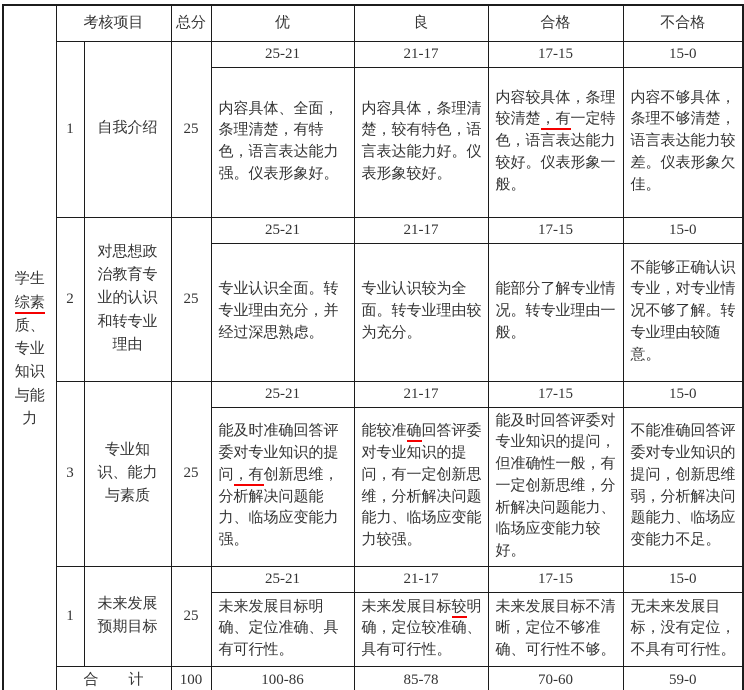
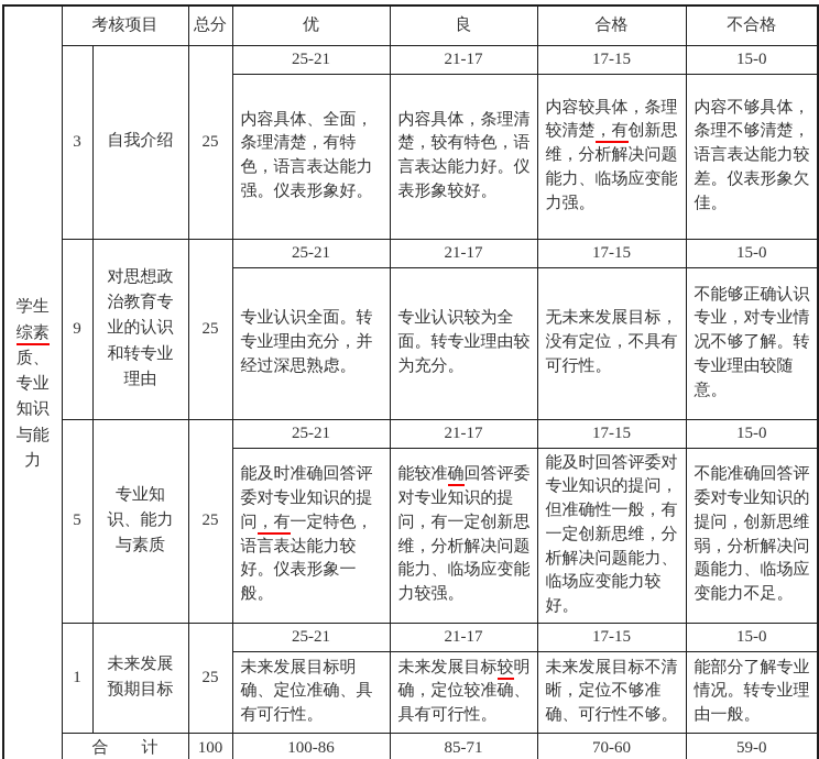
  学生综素质、专业知识与能力	考核项目	总分	优	良	合格	不合格
- 1	自我介绍	25	25-21	21-17	17-15	15-0
+ 3	自我介绍	25	25-21	21-17	17-15	15-0
- 内容具体、全面，条理清楚，有特色，语言表达能力强。仪表形象好。	内容具体，条理清楚，较有特色，语言表达能力好。仪表形象较好。	内容较具体，条理较清楚，有一定特色，语言表达能力较好。仪表形象一般。	内容不够具体，条理不够清楚，语言表达能力较差。仪表形象欠佳。
+ 内容具体、全面，条理清楚，有特色，语言表达能力强。仪表形象好。	内容具体，条理清楚，较有特色，语言表达能力好。仪表形象较好。	内容较具体，条理较清楚，有创新思维，分析解决问题能力、临场应变能力强。	内容不够具体，条理不够清楚，语言表达能力较差。仪表形象欠佳。
- 2	对思想政治教育专业的认识和转专业理由	25	25-21	21-17	17-15	15-0
+ 9	对思想政治教育专业的认识和转专业理由	25	25-21	21-17	17-15	15-0
- 专业认识全面。转专业理由充分，并经过深思熟虑。	专业认识较为全面。转专业理由较为充分。	能部分了解专业情况。转专业理由一般。	不能够正确认识专业，对专业情况不够了解。转专业理由较随意。
+ 专业认识全面。转专业理由充分，并经过深思熟虑。	专业认识较为全面。转专业理由较为充分。	无未来发展目标，没有定位，不具有可行性。	不能够正确认识专业，对专业情况不够了解。转专业理由较随意。
- 3	专业知识、能力与素质	25	25-21	21-17	17-15	15-0
+ 5	专业知识、能力与素质	25	25-21	21-17	17-15	15-0
- 能及时准确回答评委对专业知识的提问，有创新思维，分析解决问题能力、临场应变能力强。	能较准确回答评委对专业知识的提问，有一定创新思维，分析解决问题能力、临场应变能力较强。	能及时回答评委对专业知识的提问，但准确性一般，有一定创新思维，分析解决问题能力、临场应变能力较好。	不能准确回答评委对专业知识的提问，创新思维弱，分析解决问题能力、临场应变能力不足。
+ 能及时准确回答评委对专业知识的提问，有一定特色，语言表达能力较好。仪表形象一般。	能较准确回答评委对专业知识的提问，有一定创新思维，分析解决问题能力、临场应变能力较强。	能及时回答评委对专业知识的提问，但准确性一般，有一定创新思维，分析解决问题能力、临场应变能力较好。	不能准确回答评委对专业知识的提问，创新思维弱，分析解决问题能力、临场应变能力不足。
  1	未来发展预期目标	25	25-21	21-17	17-15	15-0
- 未来发展目标明确、定位准确、具有可行性。	未来发展目标较明确，定位较准确、具有可行性。	未来发展目标不清晰，定位不够准确、可行性不够。	无未来发展目标，没有定位，不具有可行性。
+ 未来发展目标明确、定位准确、具有可行性。	未来发展目标较明确，定位较准确、具有可行性。	未来发展目标不清晰，定位不够准确、可行性不够。	能部分了解专业情况。转专业理由一般。
- 合 计	100	100-86	85-78	70-60	59-0
+ 合 计	100	100-86	85-71	70-60	59-0
